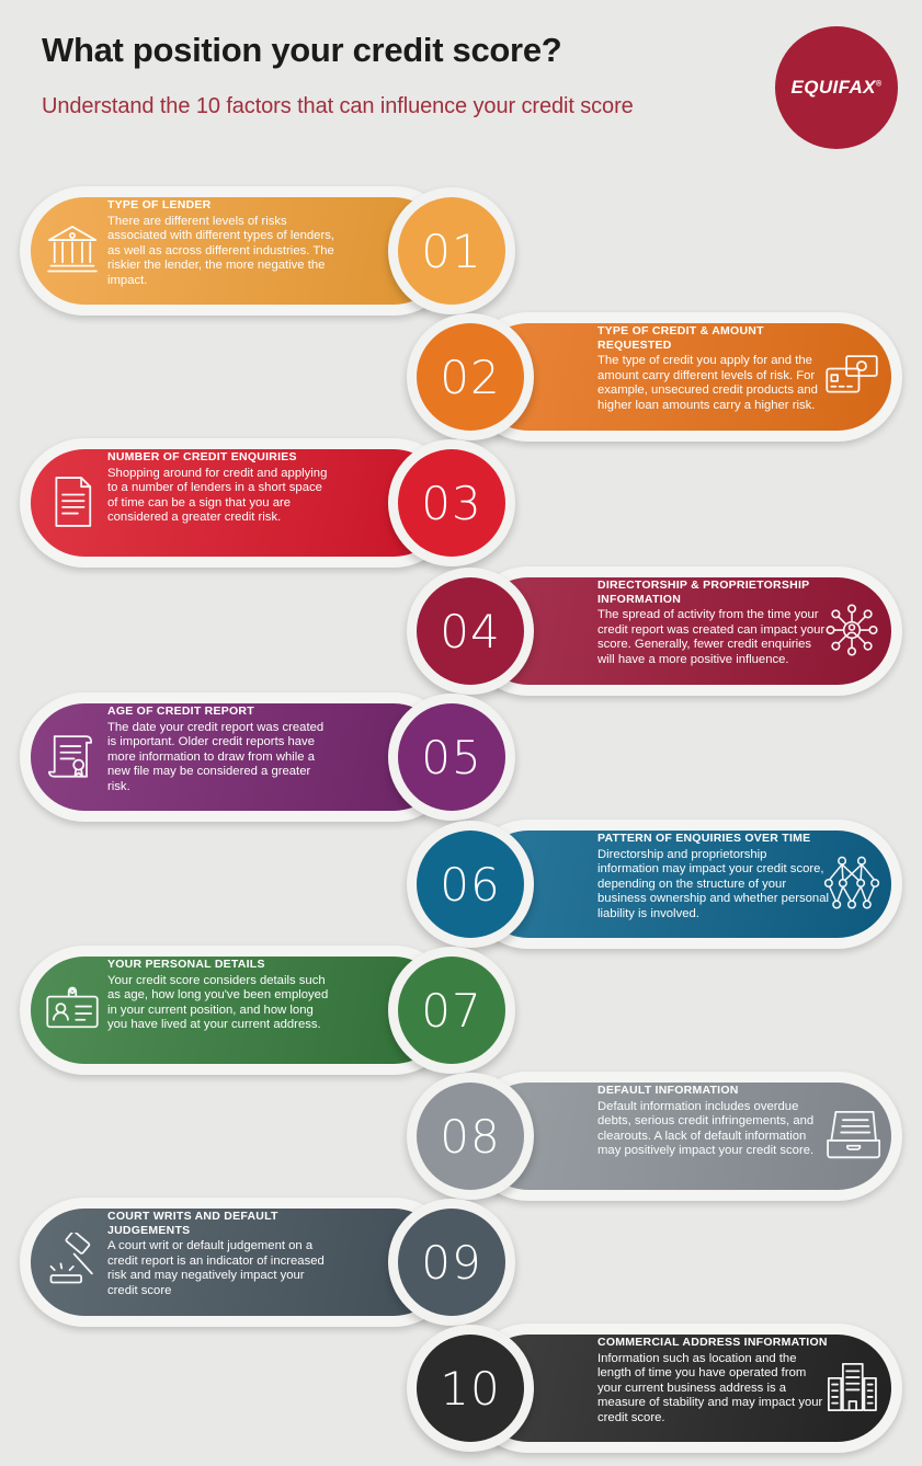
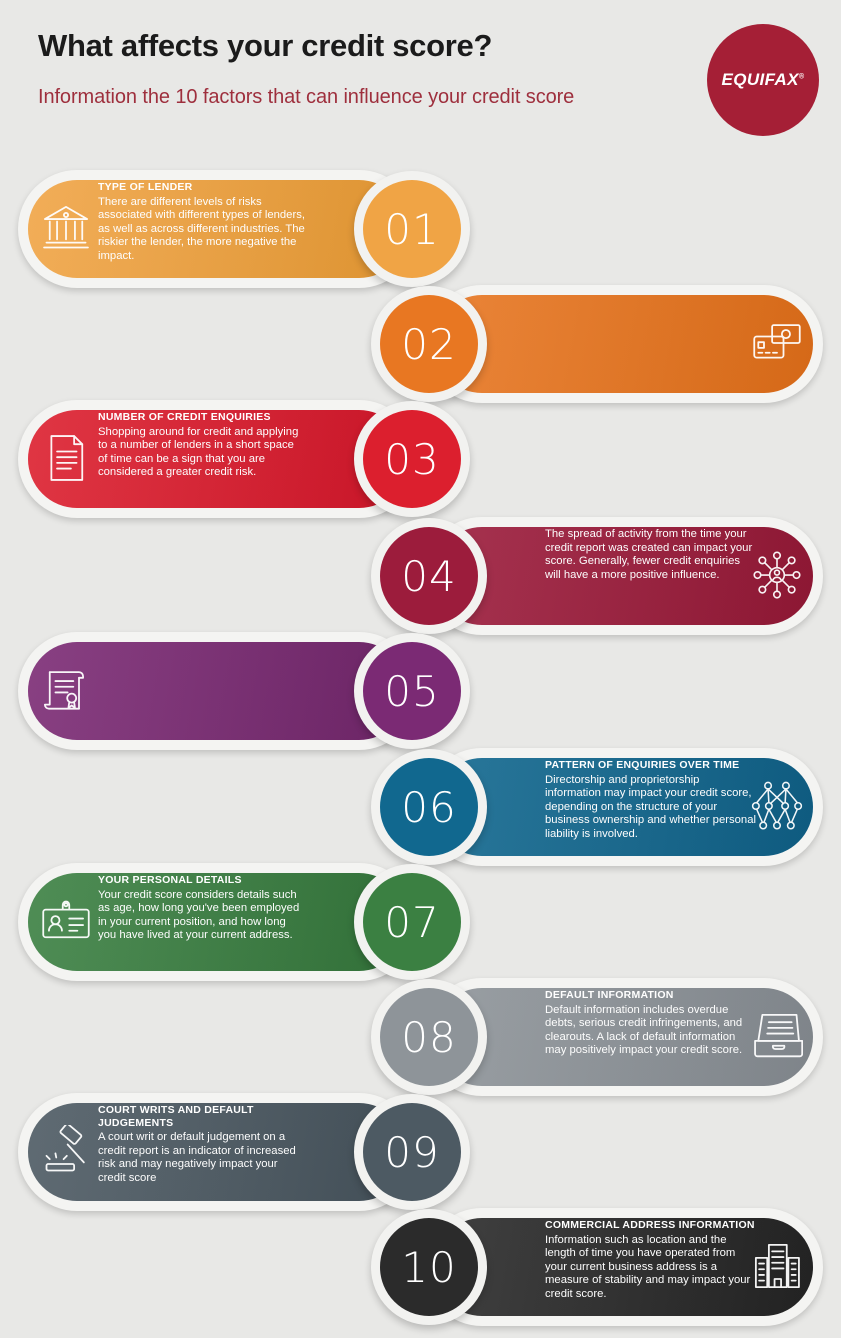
- What position your credit score?
+ What affects your credit score?
- Understand the 10 factors that can influence your credit score
+ Information the 10 factors that can influence your credit score
  EQUIFAX
  TYPE OF LENDER
  There are different levels of risks associated with different types of lenders, as well as across different industries. The riskier the lender, the more negative the impact.
  01
- TYPE OF CREDIT & AMOUNT REQUESTED
- The type of credit you apply for and the amount carry different levels of risk. For example, unsecured credit products and higher loan amounts carry a higher risk.
  02
  NUMBER OF CREDIT ENQUIRIES
  Shopping around for credit and applying to a number of lenders in a short space of time can be a sign that you are considered a greater credit risk.
  03
- DIRECTORSHIP & PROPRIETORSHIP INFORMATION
  The spread of activity from the time your credit report was created can impact your score. Generally, fewer credit enquiries will have a more positive influence.
  04
- AGE OF CREDIT REPORT
- The date your credit report was created is important. Older credit reports have more information to draw from while a new file may be considered a greater risk.
  05
  PATTERN OF ENQUIRIES OVER TIME
  Directorship and proprietorship information may impact your credit score, depending on the structure of your business ownership and whether personal liability is involved.
  06
  YOUR PERSONAL DETAILS
  Your credit score considers details such as age, how long you've been employed in your current position, and how long you have lived at your current address.
  07
  DEFAULT INFORMATION
  Default information includes overdue debts, serious credit infringements, and clearouts. A lack of default information may positively impact your credit score.
  08
  COURT WRITS AND DEFAULT JUDGEMENTS
  A court writ or default judgement on a credit report is an indicator of increased risk and may negatively impact your credit score
  09
  COMMERCIAL ADDRESS INFORMATION
  Information such as location and the length of time you have operated from your current business address is a measure of stability and may impact your credit score.
  10
